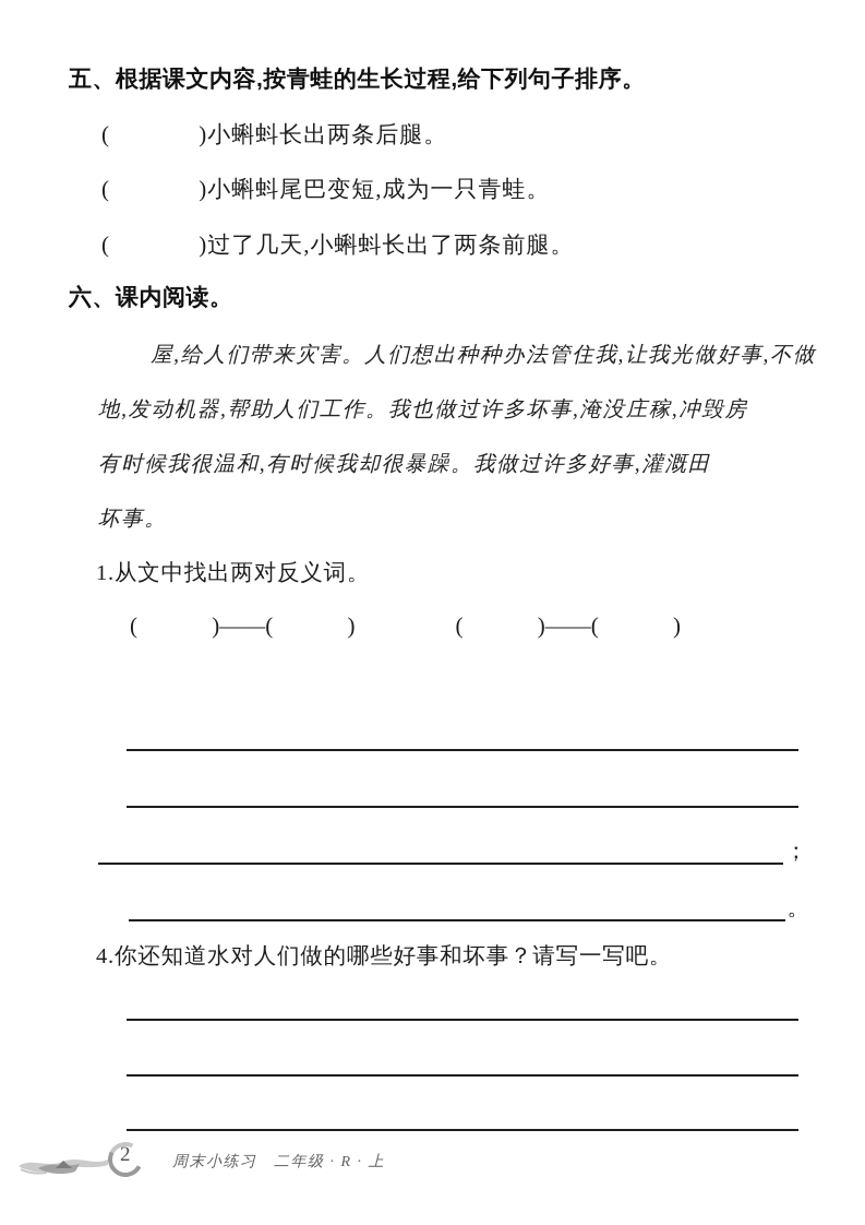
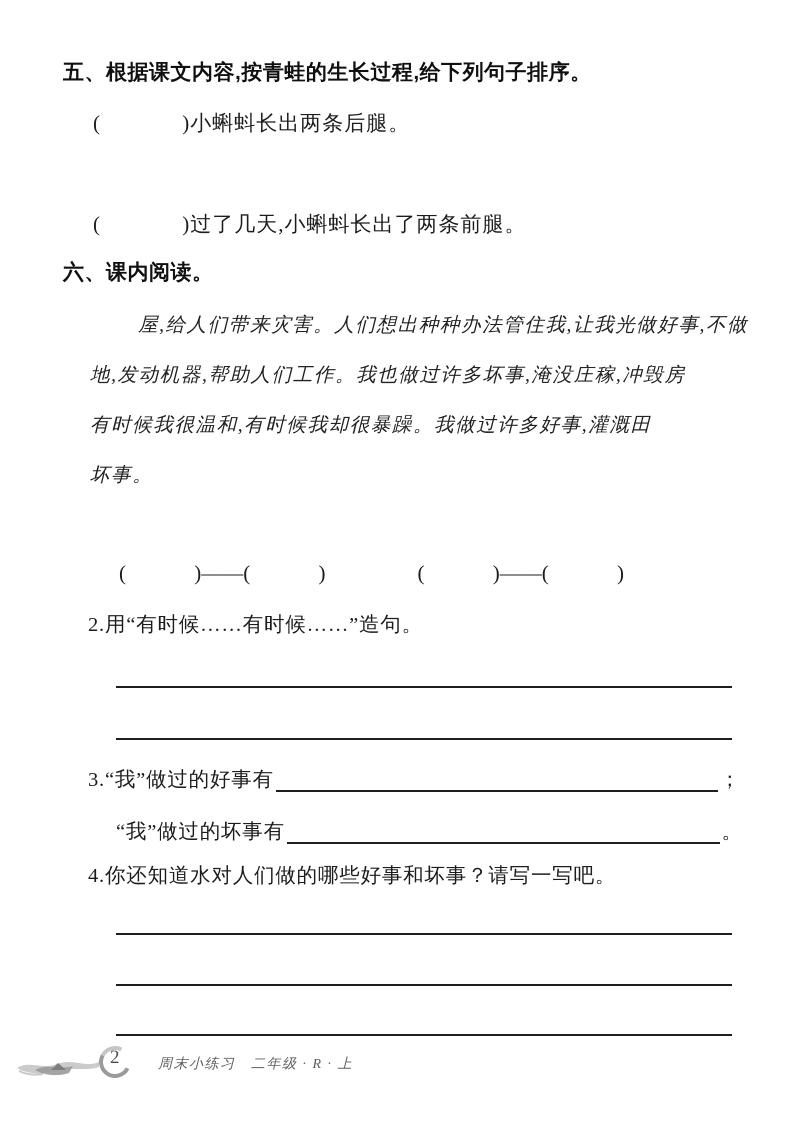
  五、根据课文内容,按青蛙的生长过程,给下列句子排序。
  ( )小蝌蚪长出两条后腿。
- ( )小蝌蚪尾巴变短,成为一只青蛙。
  ( )过了几天,小蝌蚪长出了两条前腿。
  六、课内阅读。
  屋,给人们带来灾害。人们想出种种办法管住我,让我光做好事,不做
  地,发动机器,帮助人们工作。我也做过许多坏事,淹没庄稼,冲毁房
  有时候我很温和,有时候我却很暴躁。我做过许多好事,灌溉田
  坏事。
- 1.从文中找出两对反义词。
  ( )——( )
  ( )——( )
+ 2.用“有时候……有时候……”造句。
+ 3.“我”做过的好事有
  ；
+ “我”做过的坏事有
  。
  4.你还知道水对人们做的哪些好事和坏事？请写一写吧。
  2
  周末小练习 二年级 · R · 上
